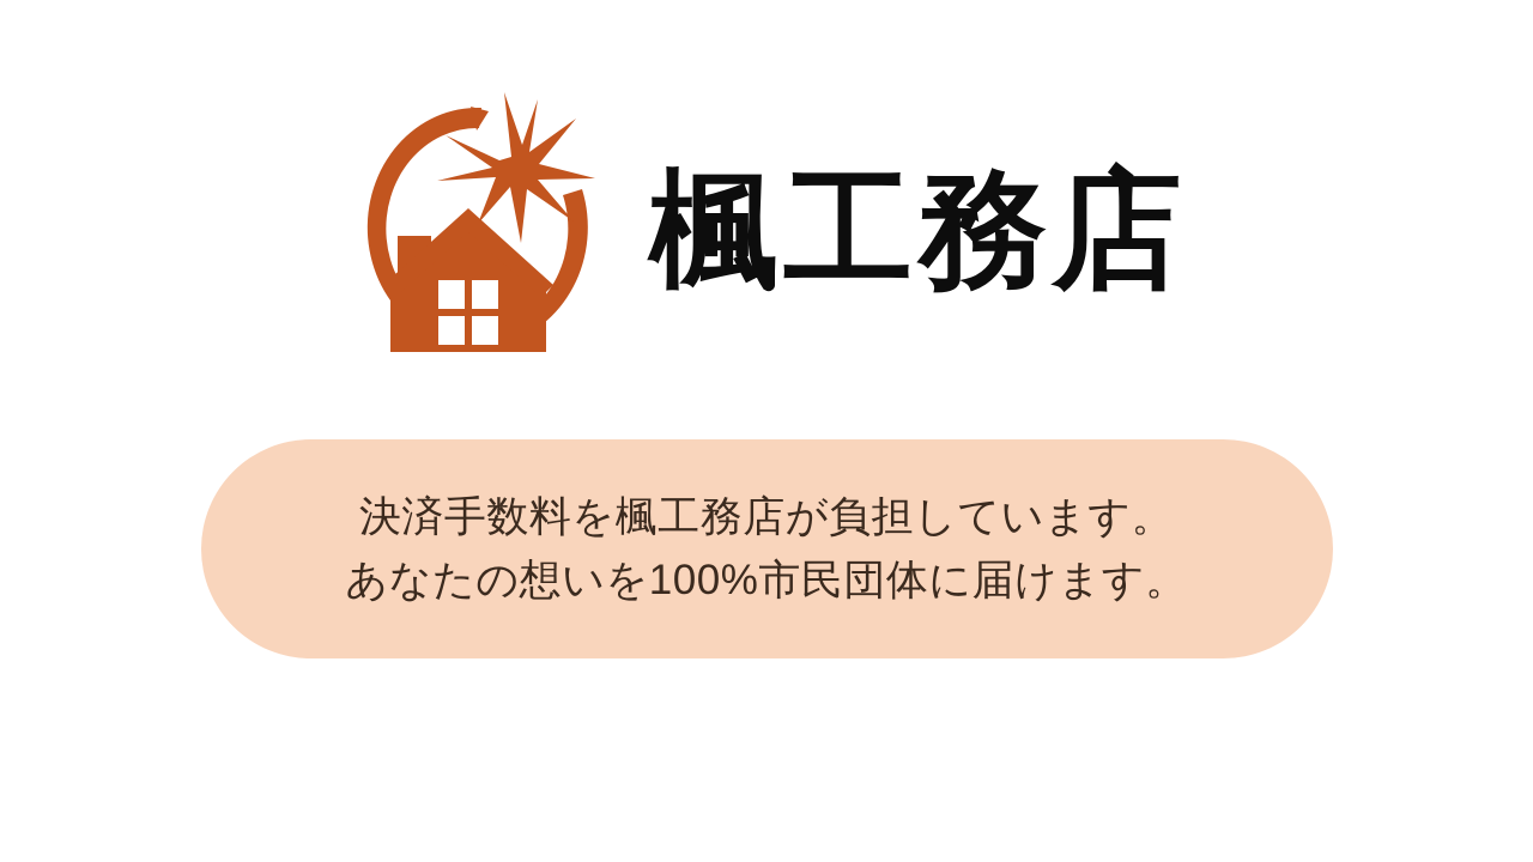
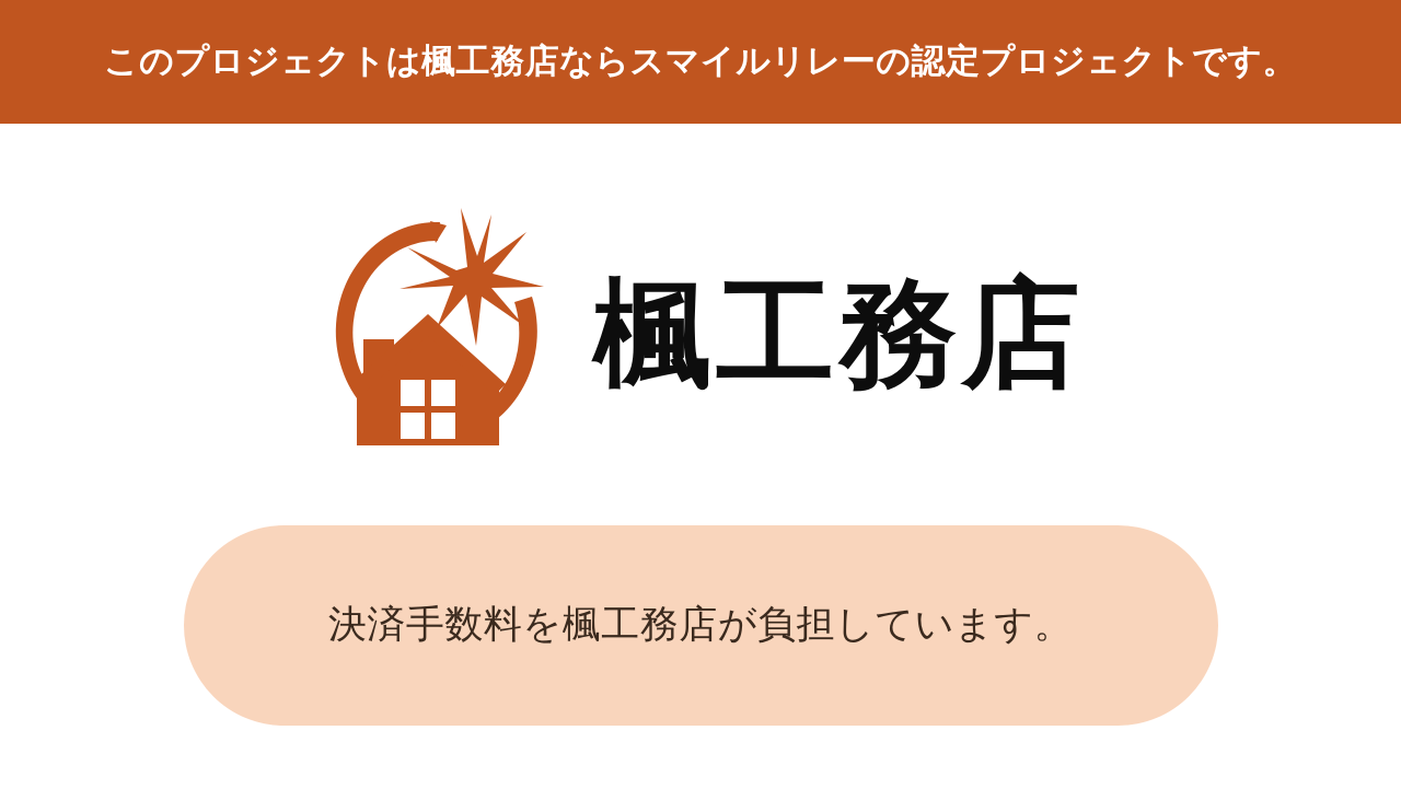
+ このプロジェクトは楓工務店ならスマイルリレーの認定プロジェクトです。
  楓工務店
  決済手数料を楓工務店が負担しています。
- あなたの想いを100%市民団体に届けます。
